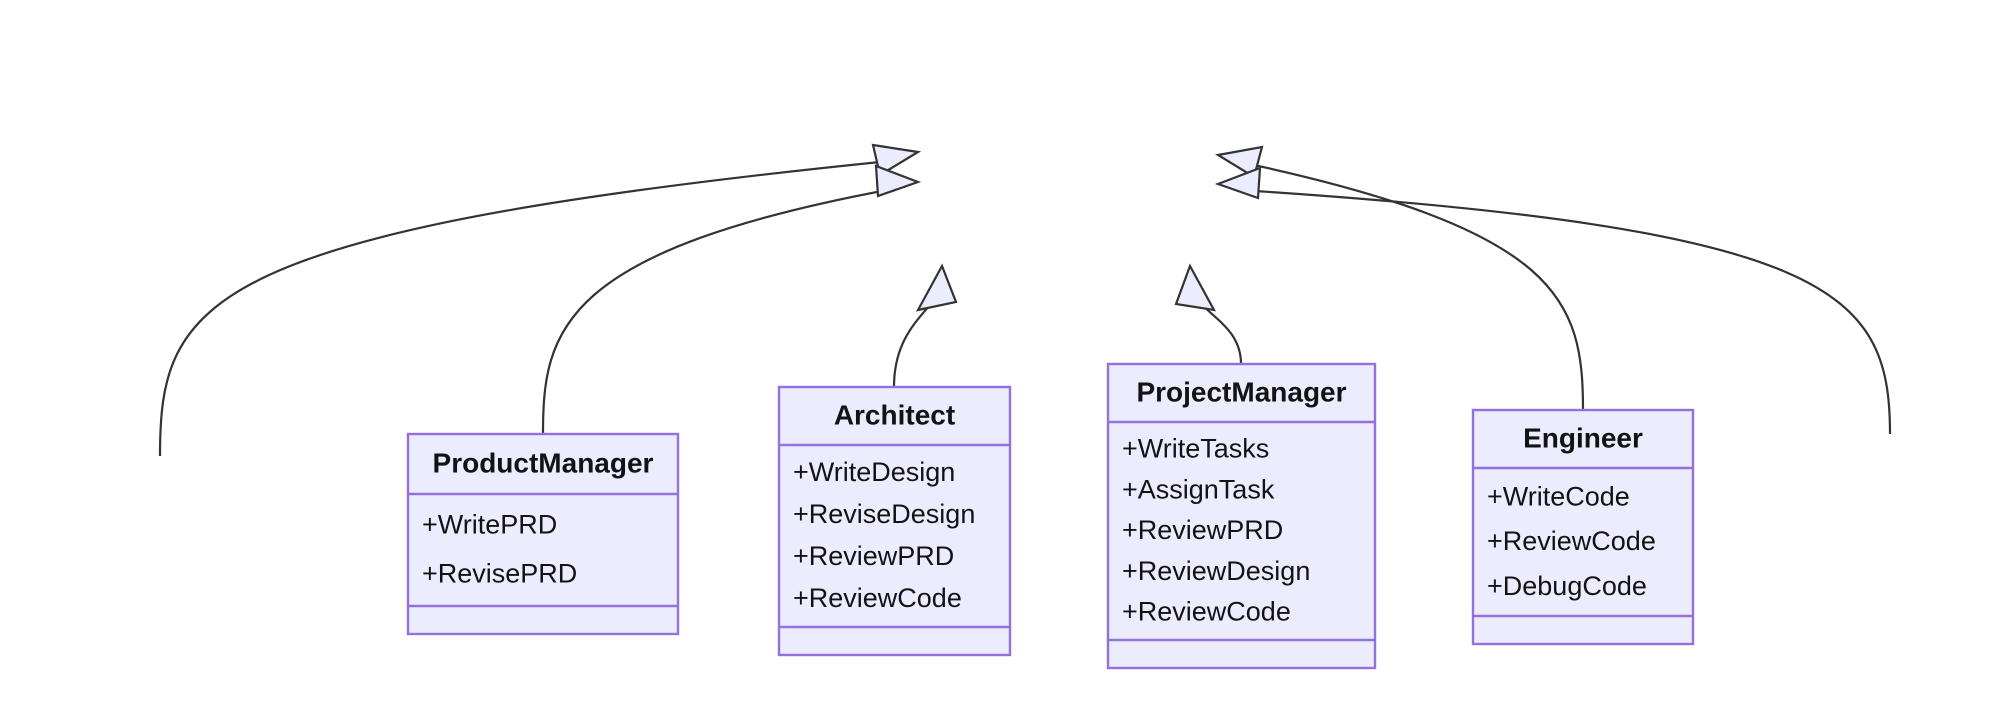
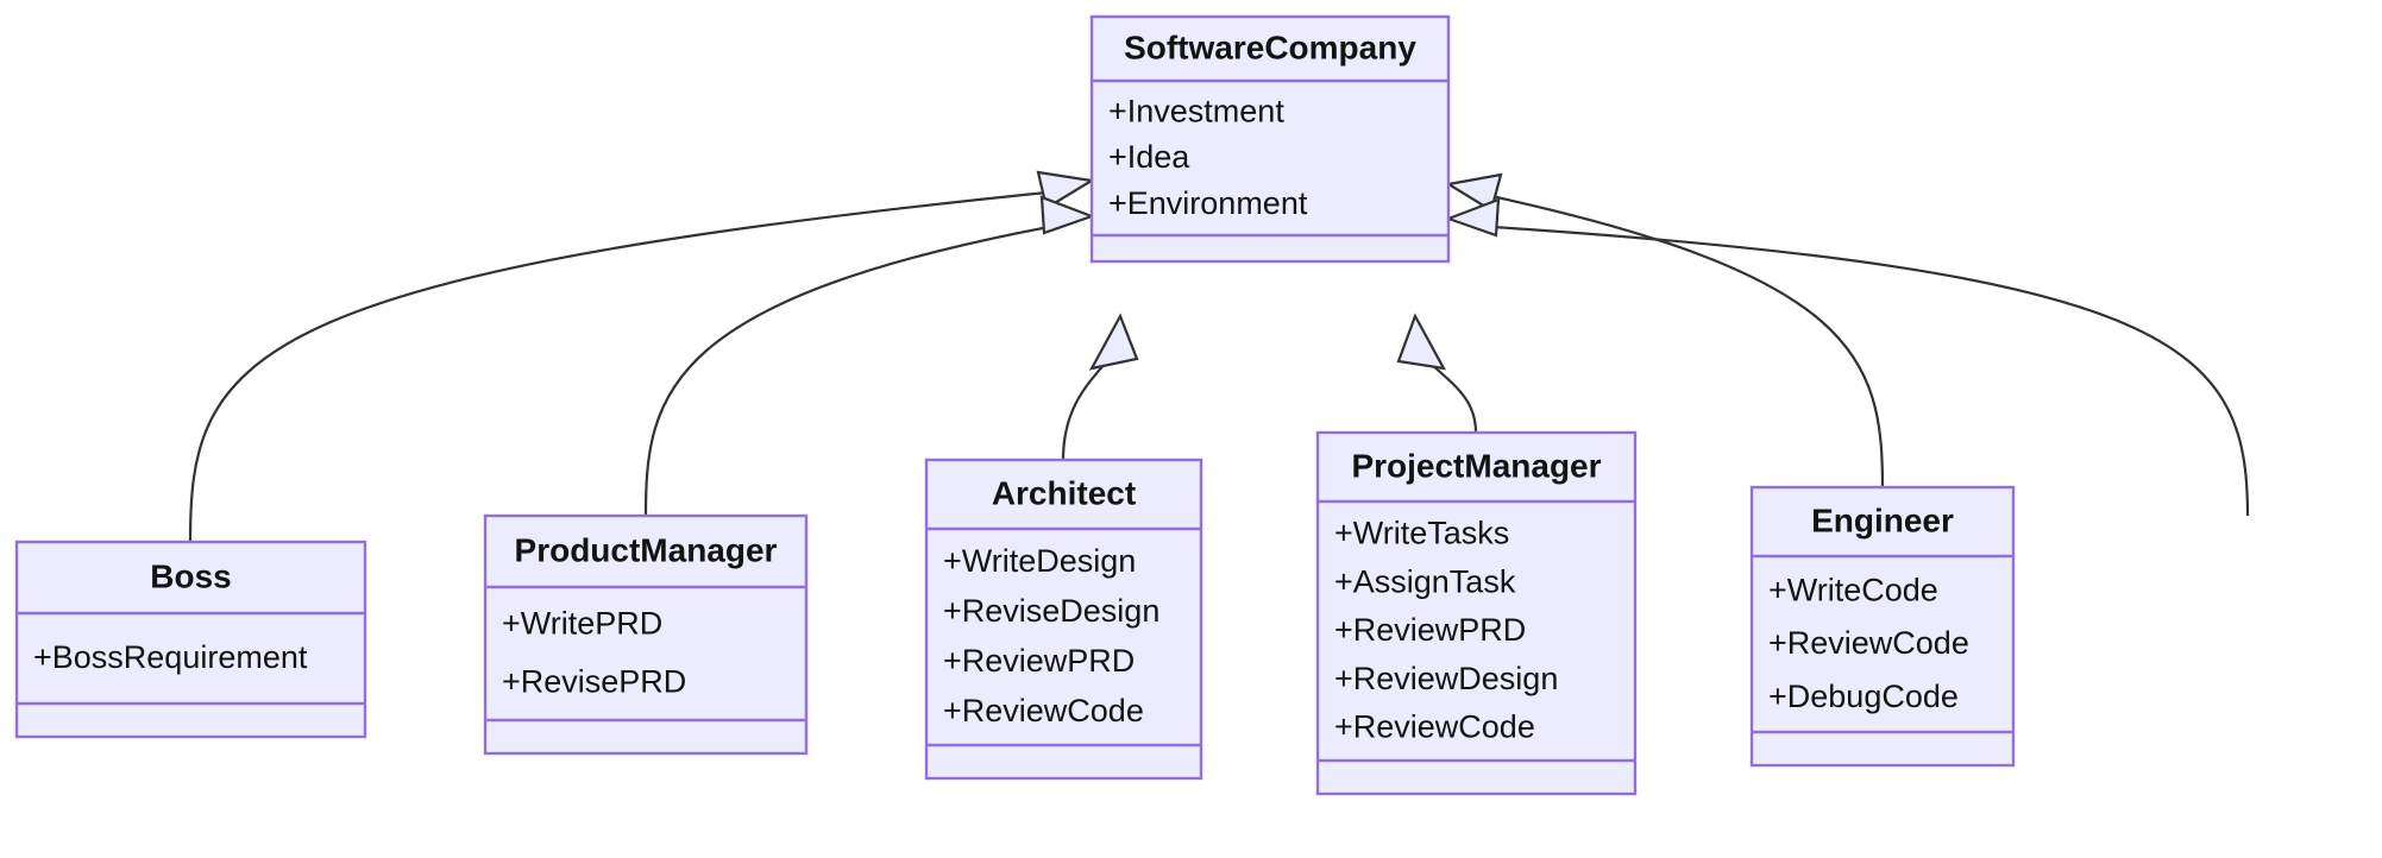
+ SoftwareCompany
+ +Investment
+ +Idea
+ +Environment
+ Boss
+ +BossRequirement
  ProductManager
  +WritePRD
  +RevisePRD
  Architect
  +WriteDesign
  +ReviseDesign
  +ReviewPRD
  +ReviewCode
  ProjectManager
  +WriteTasks
  +AssignTask
  +ReviewPRD
  +ReviewDesign
  +ReviewCode
  Engineer
  +WriteCode
  +ReviewCode
  +DebugCode
